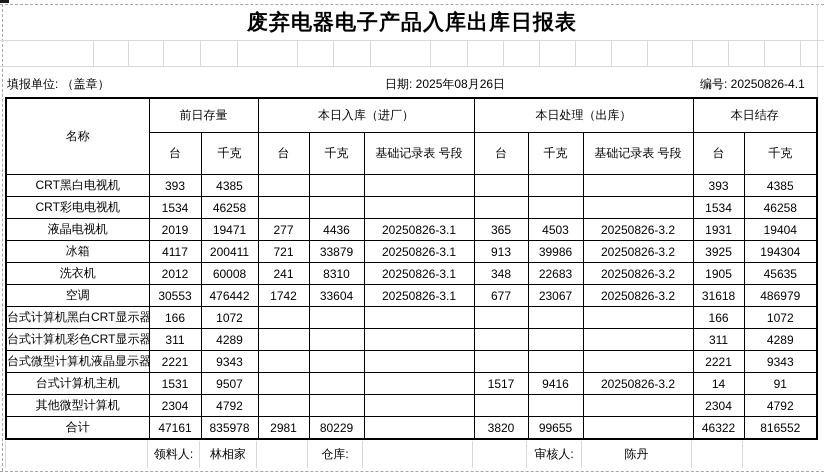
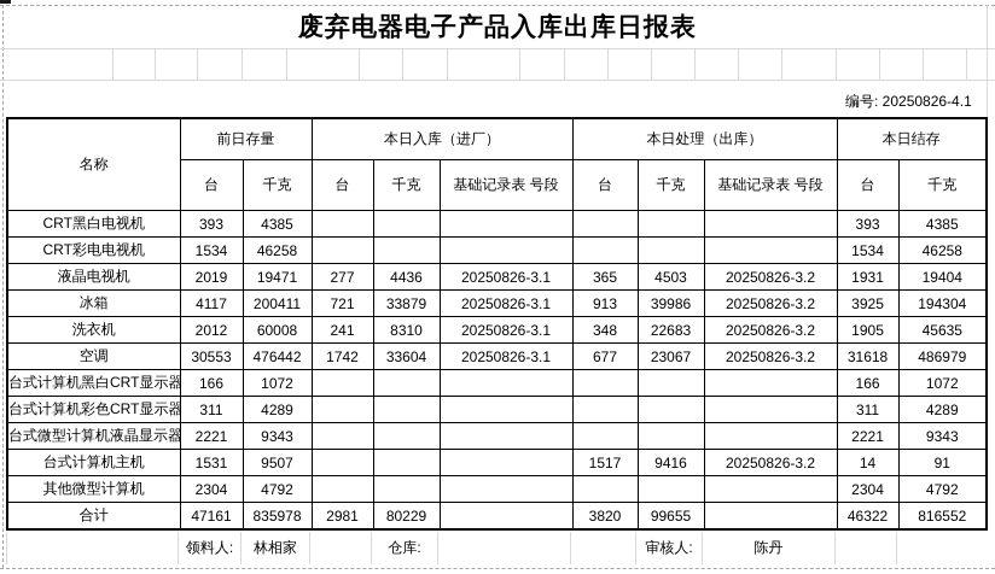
  废弃电器电子产品入库出库日报表
- 填报单位: （盖章）
- 日期: 2025年08月26日
  编号: 20250826-4.1
  名称	前日存量	本日入库（进厂）	本日处理（出库）	本日结存
  台	千克	台	千克	基础记录表 号段	台	千克	基础记录表 号段	台	千克
  CRT黑白电视机	393	4385							393	4385
  CRT彩电电视机	1534	46258							1534	46258
  液晶电视机	2019	19471	277	4436	20250826-3.1	365	4503	20250826-3.2	1931	19404
  冰箱	4117	200411	721	33879	20250826-3.1	913	39986	20250826-3.2	3925	194304
  洗衣机	2012	60008	241	8310	20250826-3.1	348	22683	20250826-3.2	1905	45635
  空调	30553	476442	1742	33604	20250826-3.1	677	23067	20250826-3.2	31618	486979
  台式计算机黑白CRT显示器	166	1072							166	1072
  台式计算机彩色CRT显示器	311	4289							311	4289
  台式微型计算机液晶显示器	2221	9343							2221	9343
  台式计算机主机	1531	9507				1517	9416	20250826-3.2	14	91
  其他微型计算机	2304	4792							2304	4792
  合计	47161	835978	2981	80229		3820	99655		46322	816552
  领料人:
  林相家
  仓库:
  审核人:
  陈丹
